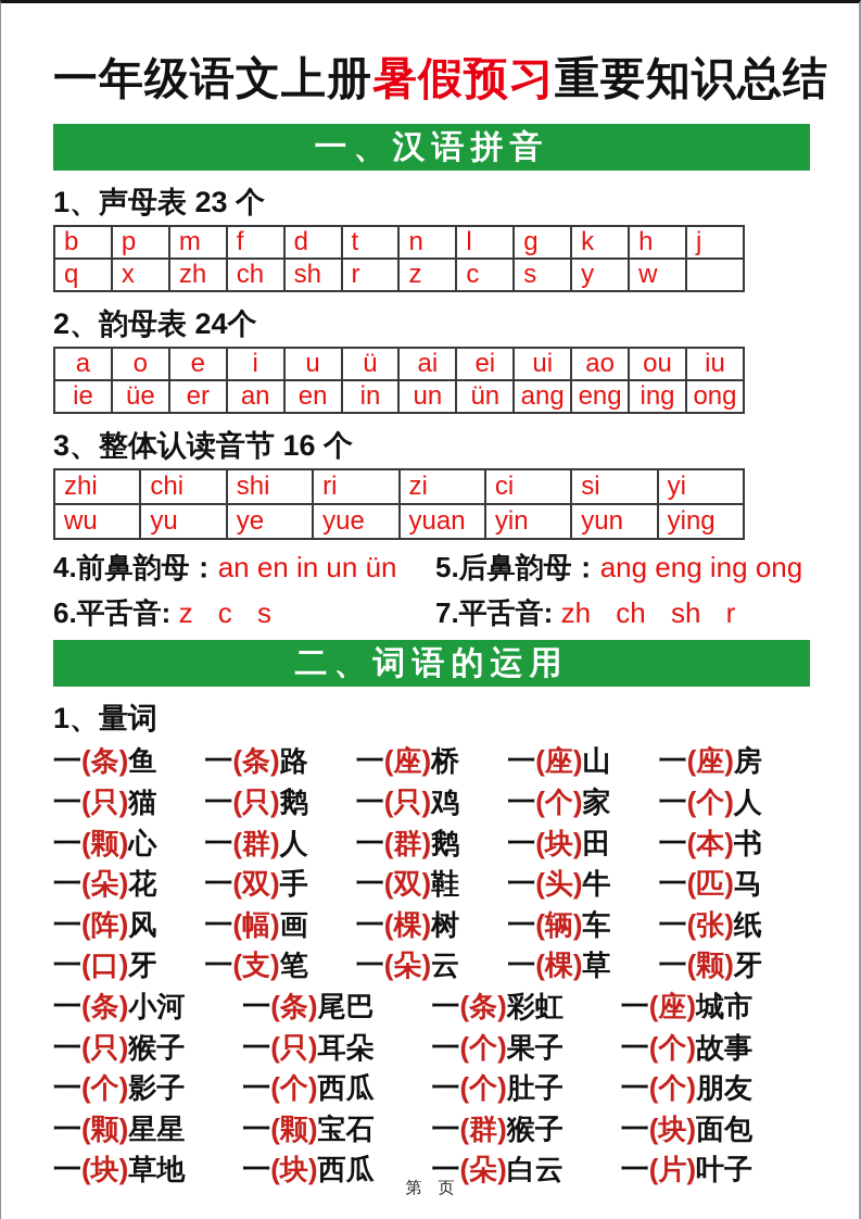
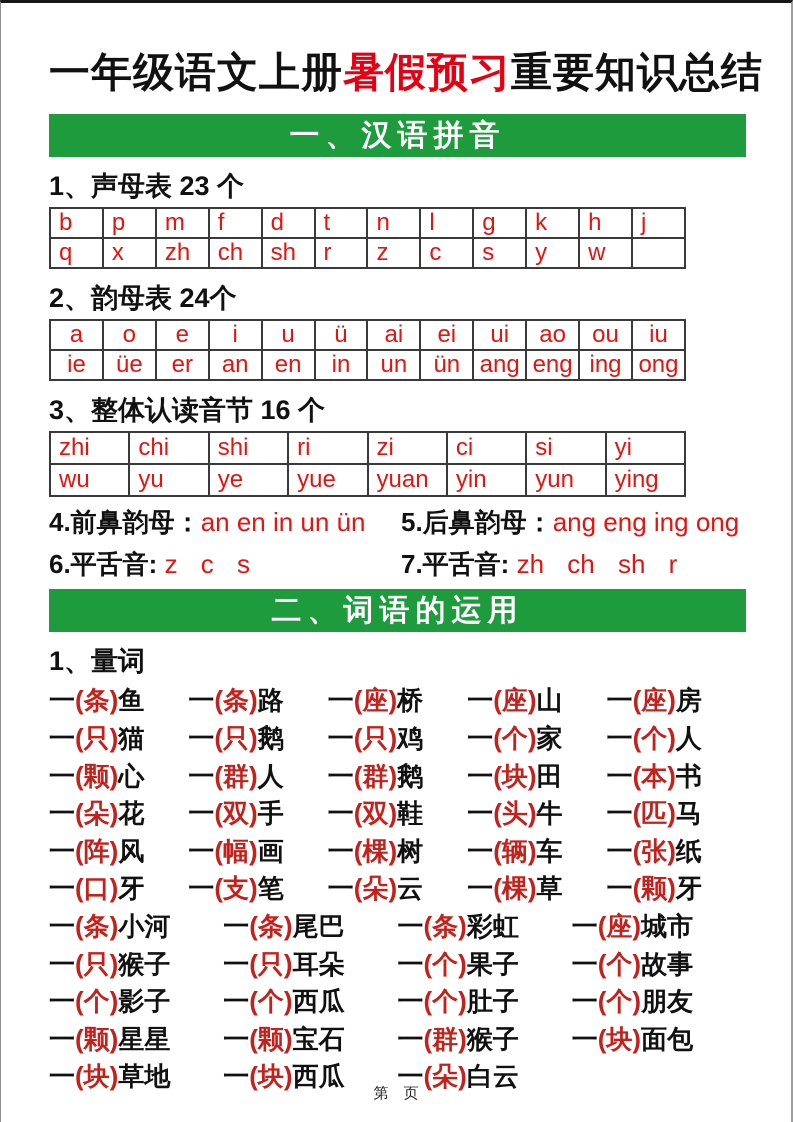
  一年级语文上册暑假预习重要知识总结
  一、汉语拼音
  1、声母表 23 个
  b	p	m	f	d	t	n	l	g	k	h	j
  q	x	zh	ch	sh	r	z	c	s	y	w
  2、韵母表 24个
  a	o	e	i	u	ü	ai	ei	ui	ao	ou	iu
  ie	üe	er	an	en	in	un	ün	ang	eng	ing	ong
  3、整体认读音节 16 个
  zhi	chi	shi	ri	zi	ci	si	yi
  wu	yu	ye	yue	yuan	yin	yun	ying
  4.前鼻韵母：an en in un ün
  5.后鼻韵母：ang eng ing ong
  6.平舌音: z c s
  7.平舌音: zh ch sh r
  二、词语的运用
  1、量词
  一(条)鱼
  一(条)路
  一(座)桥
  一(座)山
  一(座)房
  一(只)猫
  一(只)鹅
  一(只)鸡
  一(个)家
  一(个)人
  一(颗)心
  一(群)人
  一(群)鹅
  一(块)田
  一(本)书
  一(朵)花
  一(双)手
  一(双)鞋
  一(头)牛
  一(匹)马
  一(阵)风
  一(幅)画
  一(棵)树
  一(辆)车
  一(张)纸
  一(口)牙
  一(支)笔
  一(朵)云
  一(棵)草
  一(颗)牙
  一(条)小河
  一(条)尾巴
  一(条)彩虹
  一(座)城市
  一(只)猴子
  一(只)耳朵
  一(个)果子
  一(个)故事
  一(个)影子
  一(个)西瓜
  一(个)肚子
  一(个)朋友
  一(颗)星星
  一(颗)宝石
  一(群)猴子
  一(块)面包
  一(块)草地
  一(块)西瓜
  一(朵)白云
- 一(片)叶子
  第 页
